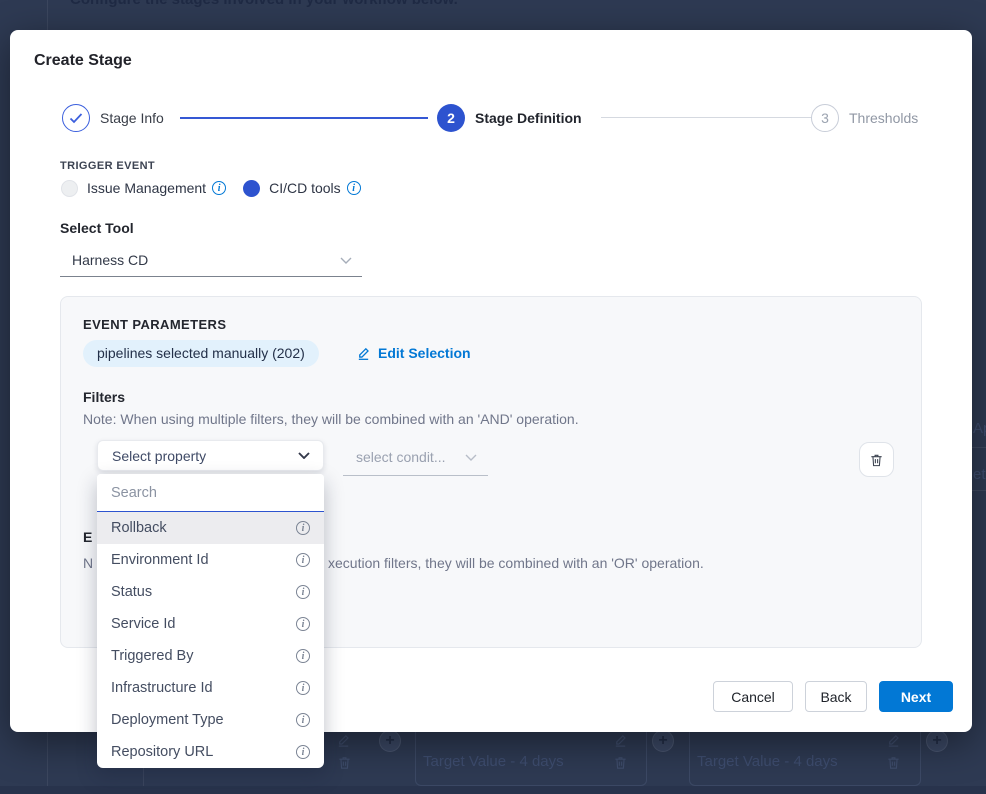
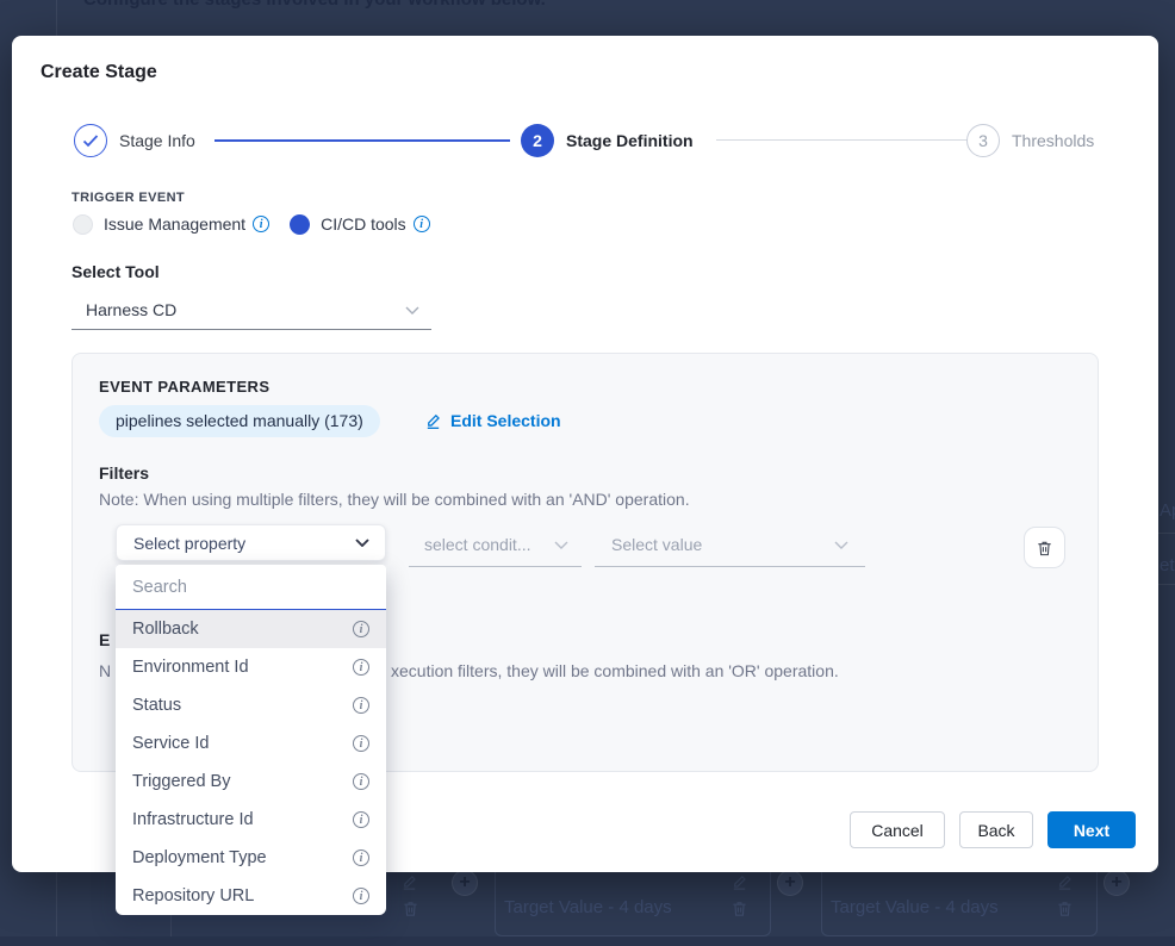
  +
  Target Value - 4 days
  +
  Target Value - 4 days
  +
  et
  Create Stage
  Stage Info
  2
  Stage Definition
  3
  Thresholds
  TRIGGER EVENT
  Issue Management
  i
  CI/CD tools
  i
  Select Tool
  Harness CD
  EVENT PARAMETERS
- pipelines selected manually (202)
+ pipelines selected manually (173)
  Edit Selection
  Filters
  Note: When using multiple filters, they will be combined with an 'AND' operation.
  select condit...
+ Select value
  E
  N
  xecution filters, they will be combined with an 'OR' operation.
  Select property
  Search
  Rollback
  i
  Environment Id
  i
  Status
  i
  Service Id
  i
  Triggered By
  i
  Infrastructure Id
  i
  Deployment Type
  i
  Repository URL
  i
  Cancel
  Back
  Next
